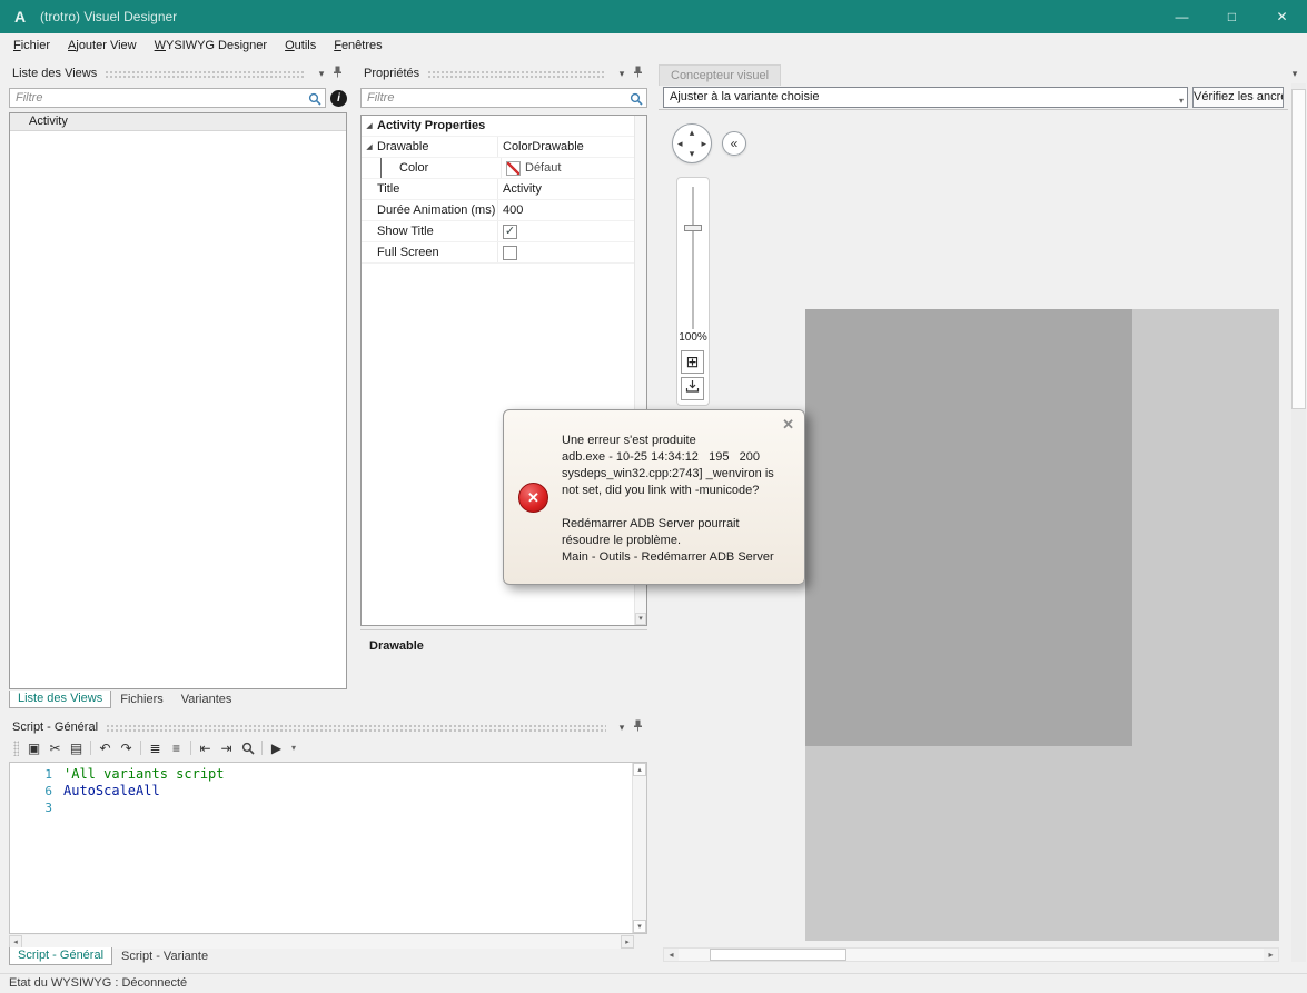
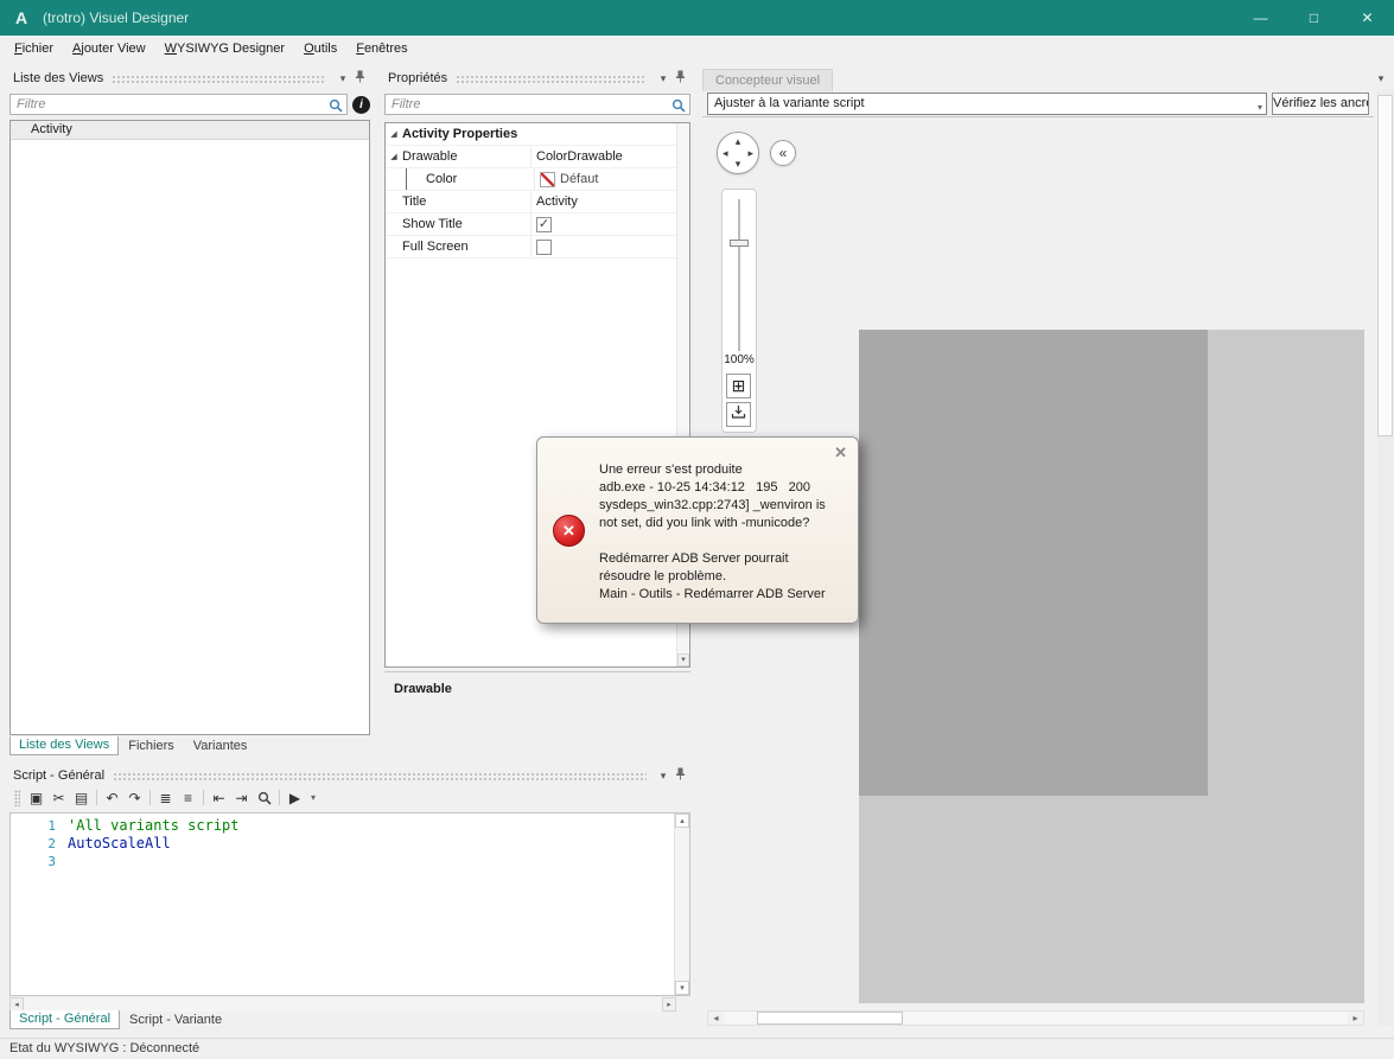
  A
  (trotro) Visuel Designer
  —
  □
  ✕
  Fichier
  Ajouter View
  WYSIWYG Designer
  Outils
  Fenêtres
  Liste des Views
  ▾
  Filtre
  i
  Activity
  Liste des Views
  Fichiers
  Variantes
  Propriétés
  ▾
  Filtre
  Activity Properties
  Drawable
  ColorDrawable
  Color
  Défaut
  Title
  Activity
- Durée Animation (ms)
- 400
  Show Title
  ✓
  Full Screen
  Drawable
  Concepteur visuel
- Ajuster à la variante choisie
+ Ajuster à la variante script
  ▾
  Vérifiez les ancr
  ▴
  ▾
  ◂
  ▸
  «
  100%
  ⊞
  ◂
  ▸
  ▾
  Script - Général
  ▾
  ▣
  ✂
  ▤
  ↶
  ↷
  ≣
  ≡
  ⇤
  ⇥
  ▶
  ▾
  1
  'All variants script
- 6
+ 2
  AutoScaleAll
  3
  Script - Général
  Script - Variante
  Etat du WYSIWYG : Déconnecté
  ✕
  ✕
  Une erreur s'est produite
  adb.exe - 10-25 14:34:12 195 200
  sysdeps_win32.cpp:2743] _wenviron is
  not set, did you link with -municode?
  Redémarrer ADB Server pourrait
  résoudre le problème.
  Main - Outils - Redémarrer ADB Server
